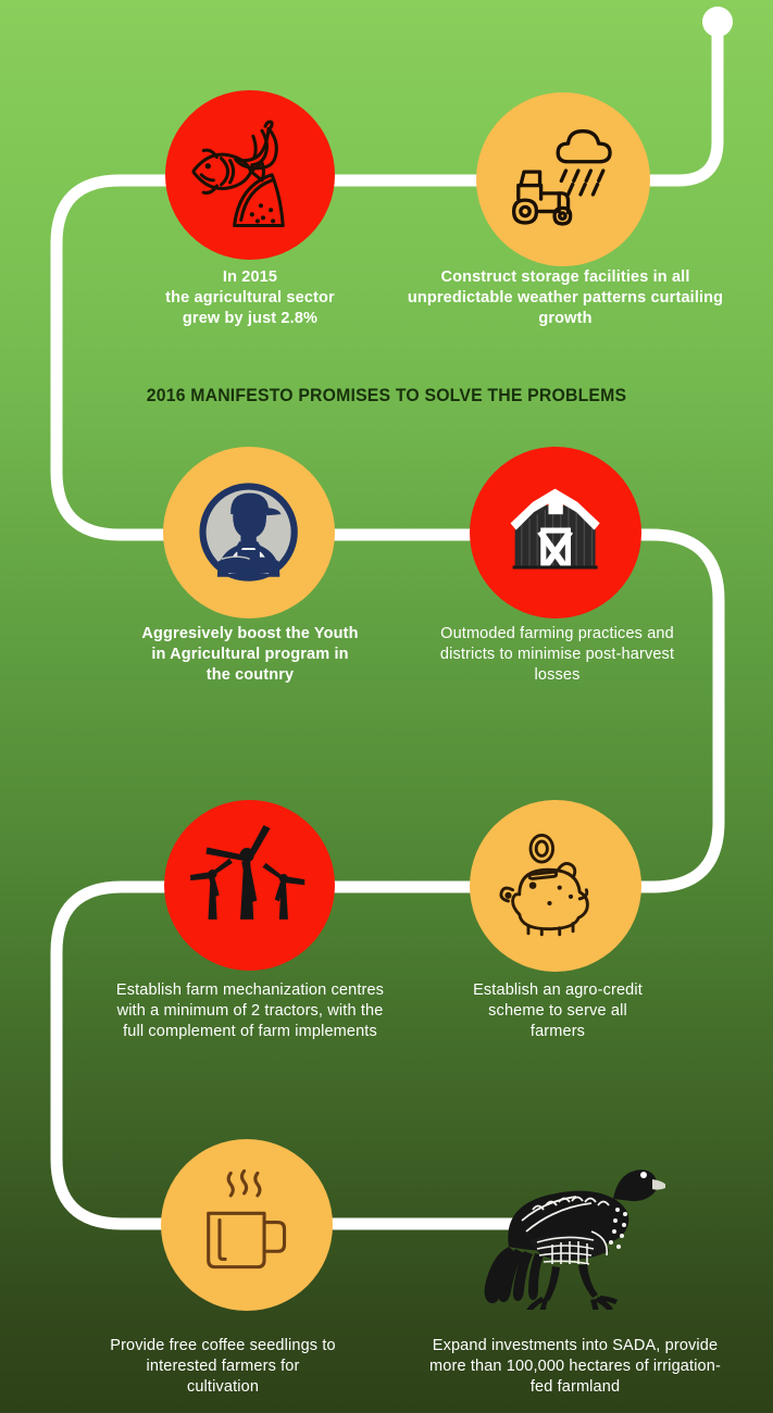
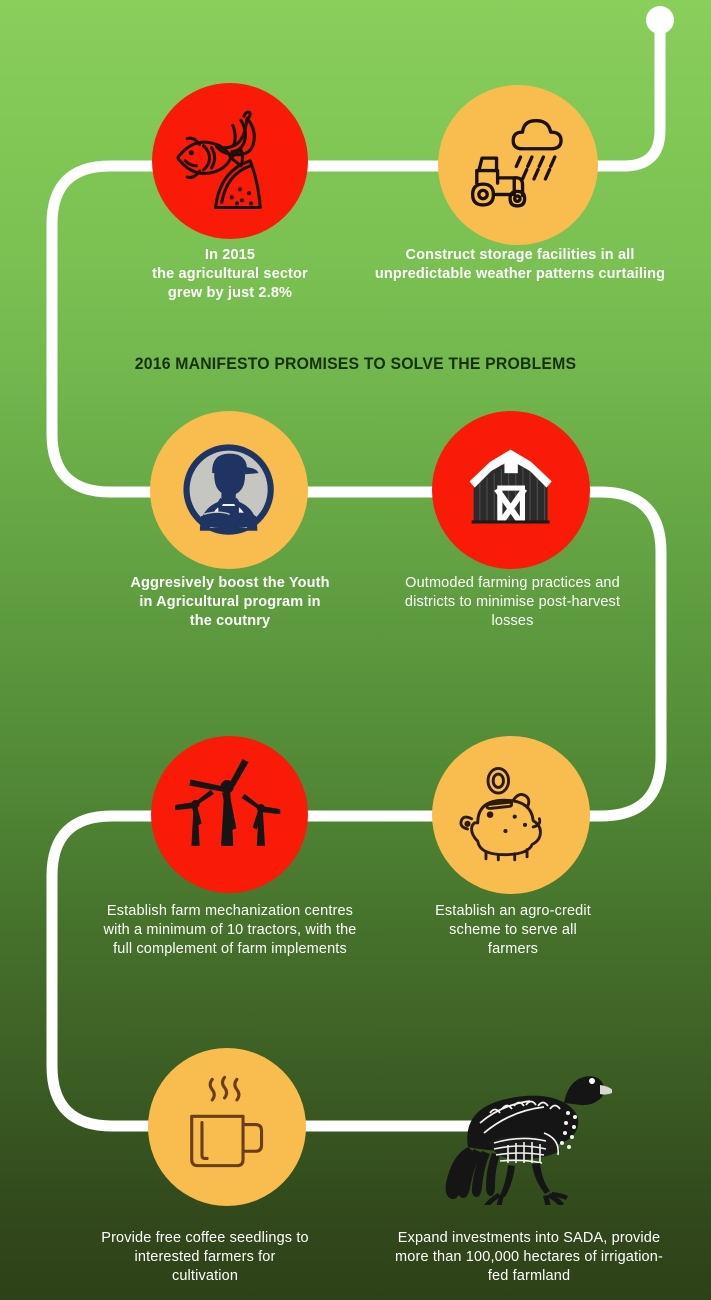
  In 2015
  the agricultural sector
  grew by just 2.8%
  Construct storage facilities in all
  unpredictable weather patterns curtailing
- growth
  2016 MANIFESTO PROMISES TO SOLVE THE PROBLEMS
  Aggresively boost the Youth
  in Agricultural program in
  the coutnry
  Outmoded farming practices and
  districts to minimise post-harvest
  losses
  Establish farm mechanization centres
- with a minimum of 2 tractors, with the
+ with a minimum of 10 tractors, with the
  full complement of farm implements
  Establish an agro-credit
  scheme to serve all
  farmers
  Provide free coffee seedlings to
  interested farmers for
  cultivation
  Expand investments into SADA, provide
  more than 100,000 hectares of irrigation-
  fed farmland
